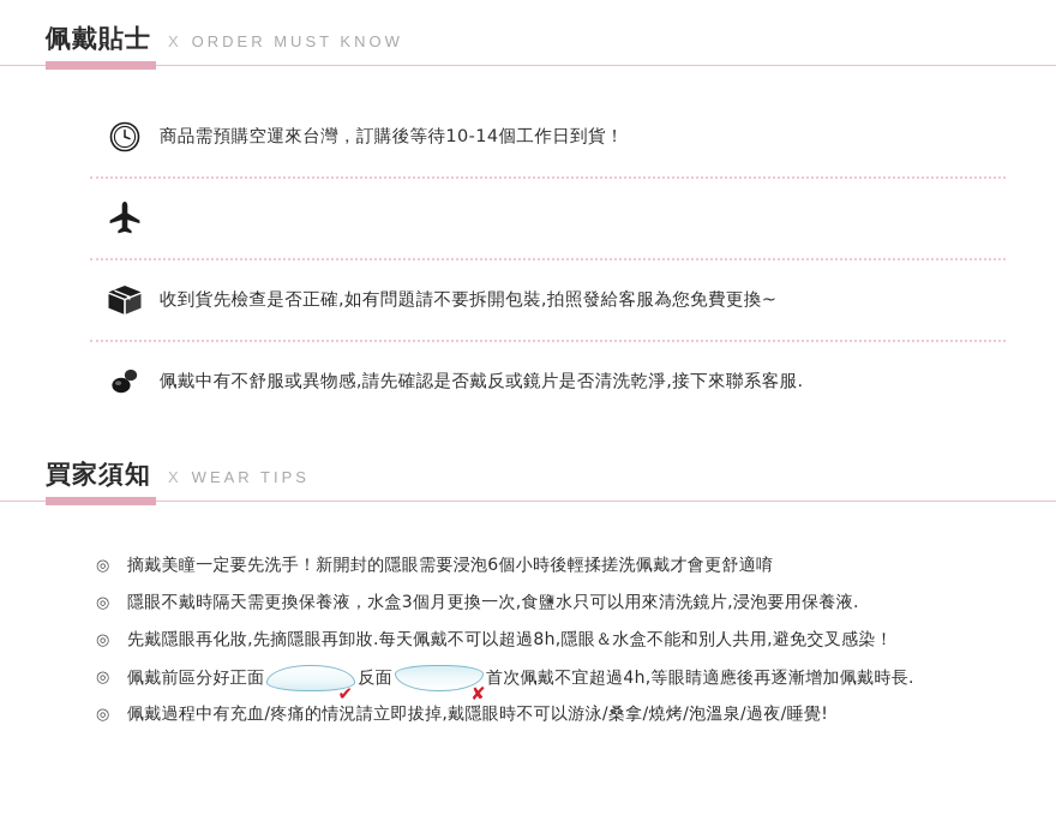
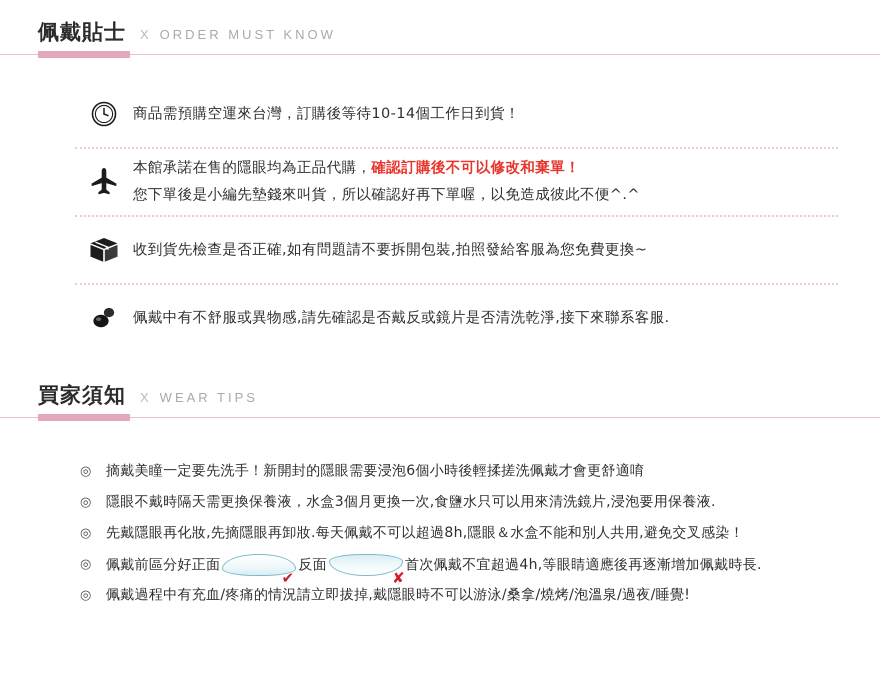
  佩戴貼士
  X
  ORDER MUST KNOW
  商品需預購空運來台灣，訂購後等待10-14個工作日到貨！
+ 本館承諾在售的隱眼均為正品代購，確認訂購後不可以修改和棄單！
+ 您下單後是小編先墊錢來叫貨，所以確認好再下單喔，以免造成彼此不便^.^
  收到貨先檢查是否正確,如有問題請不要拆開包裝,拍照發給客服為您免費更換~
  佩戴中有不舒服或異物感,請先確認是否戴反或鏡片是否清洗乾淨,接下來聯系客服.
  買家須知
  X
  WEAR TIPS
  ◎
  摘戴美瞳一定要先洗手！新開封的隱眼需要浸泡6個小時後輕揉搓洗佩戴才會更舒適唷
  ◎
  隱眼不戴時隔天需更換保養液，水盒3個月更換一次,食鹽水只可以用來清洗鏡片,浸泡要用保養液.
  ◎
  先戴隱眼再化妝,先摘隱眼再卸妝.每天佩戴不可以超過8h,隱眼＆水盒不能和別人共用,避免交叉感染！
  ◎
  佩戴前區分好正面
  ✔
  反面
  ✘
  首次佩戴不宜超過4h,等眼睛適應後再逐漸增加佩戴時長.
  ◎
  佩戴過程中有充血/疼痛的情況請立即拔掉,戴隱眼時不可以游泳/桑拿/燒烤/泡溫泉/過夜/睡覺!
